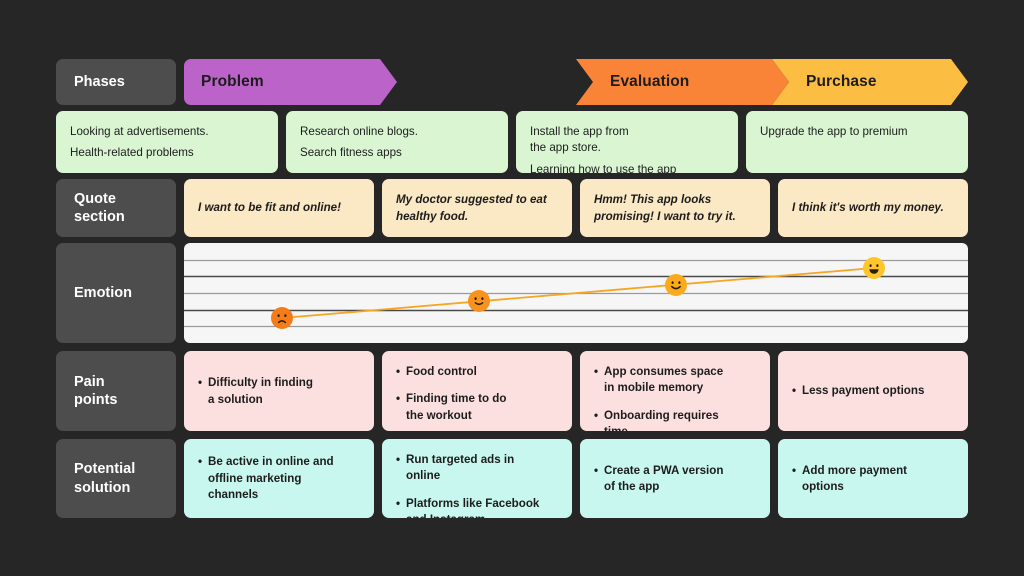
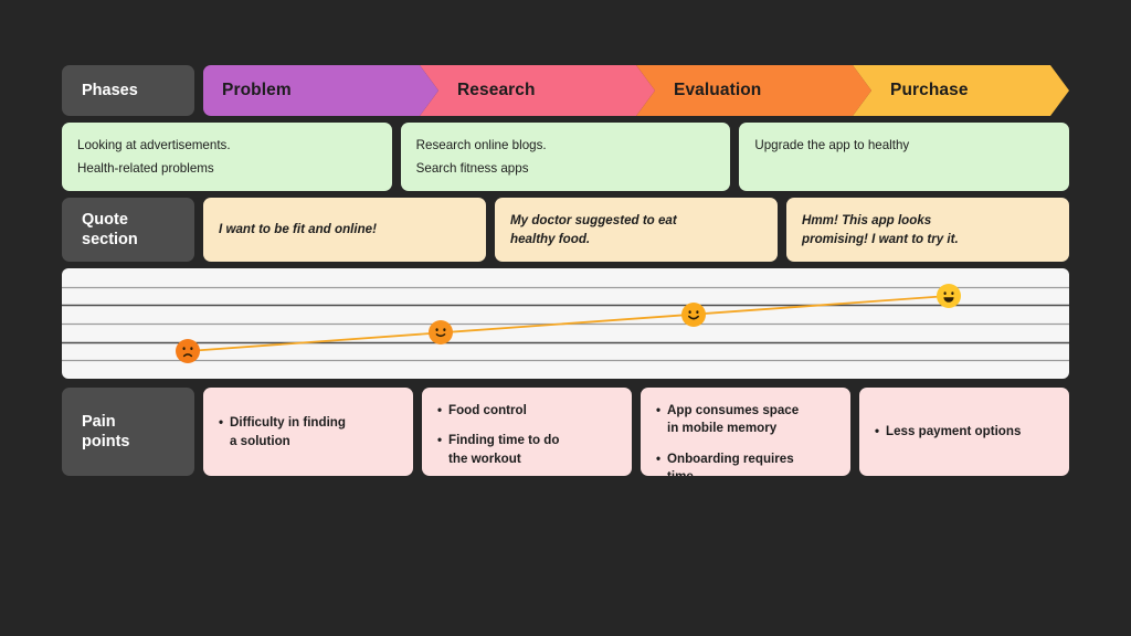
  Phases
  Problem
+ Research
  Evaluation
  Purchase
  Looking at advertisements.
  Health-related problems
  Research online blogs.
  Search fitness apps
- Install the app from
- the app store.
- Learning how to use the app
- Upgrade the app to premium
+ Upgrade the app to healthy
  Quote
  section
  I want to be fit and online!
  My doctor suggested to eat
  healthy food.
  Hmm! This app looks
  promising! I want to try it.
- I think it's worth my money.
- Emotion
  Pain
  points
  Difficulty in finding
  a solution
  Food control
  Finding time to do
  the workout
  App consumes space
  in mobile memory
  Onboarding requires
  Less payment options
- Potential
- solution
- Be active in online and
- offline marketing
- channels
- Run targeted ads in
- online
- Platforms like Facebook
- Create a PWA version
- of the app
- Add more payment
- options
